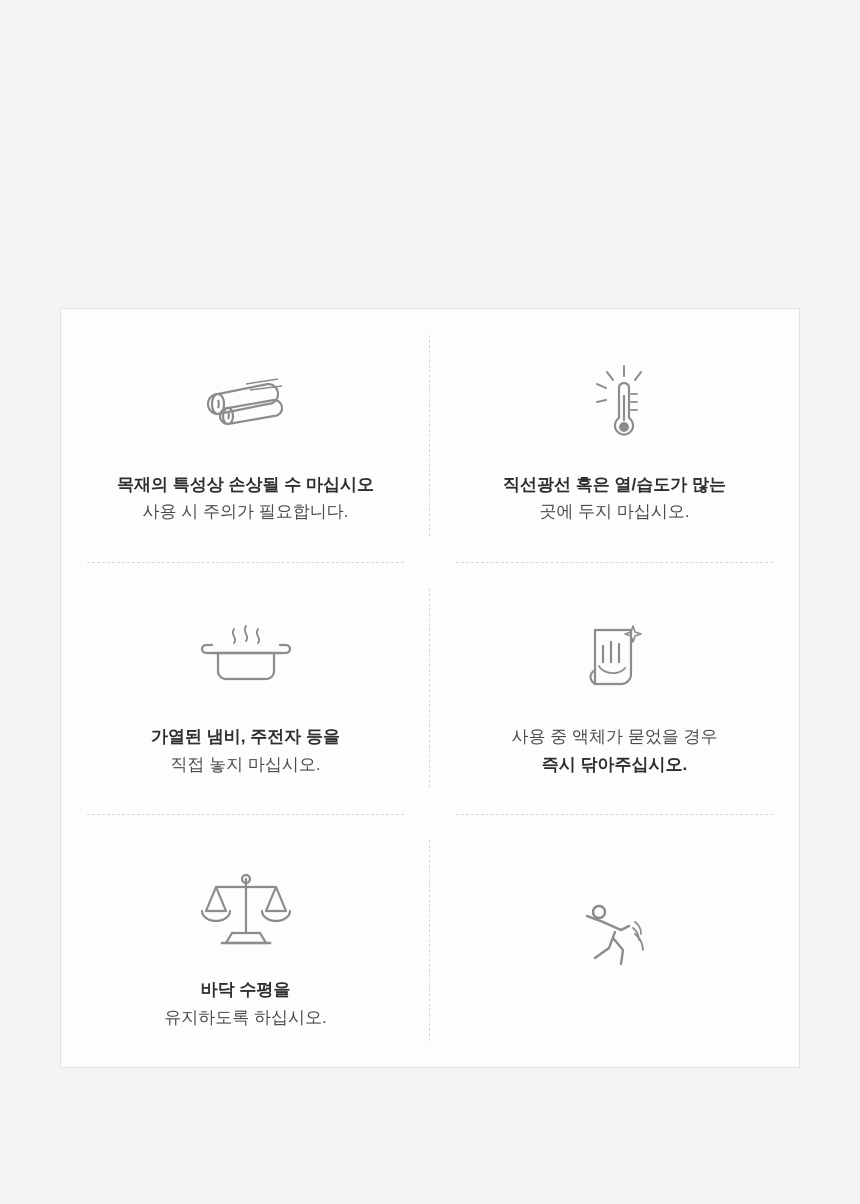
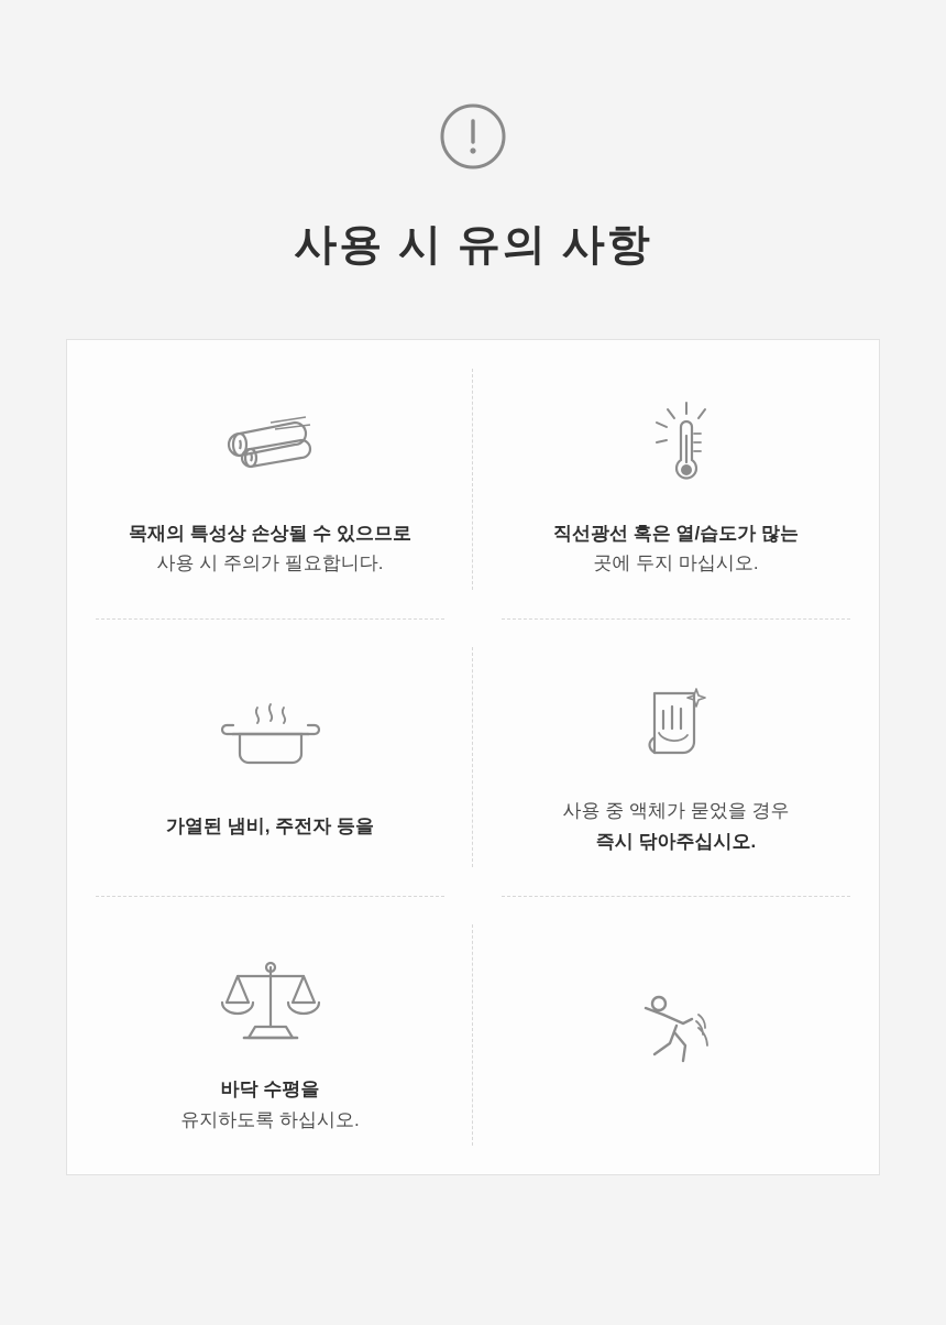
+ 사용 시 유의 사항
- 목재의 특성상 손상될 수 마십시오
+ 목재의 특성상 손상될 수 있으므로
  사용 시 주의가 필요합니다.
  직선광선 혹은 열/습도가 많는
  곳에 두지 마십시오.
  가열된 냄비, 주전자 등을
- 직접 놓지 마십시오.
  사용 중 액체가 묻었을 경우
  즉시 닦아주십시오.
  바닥 수평을
  유지하도록 하십시오.
